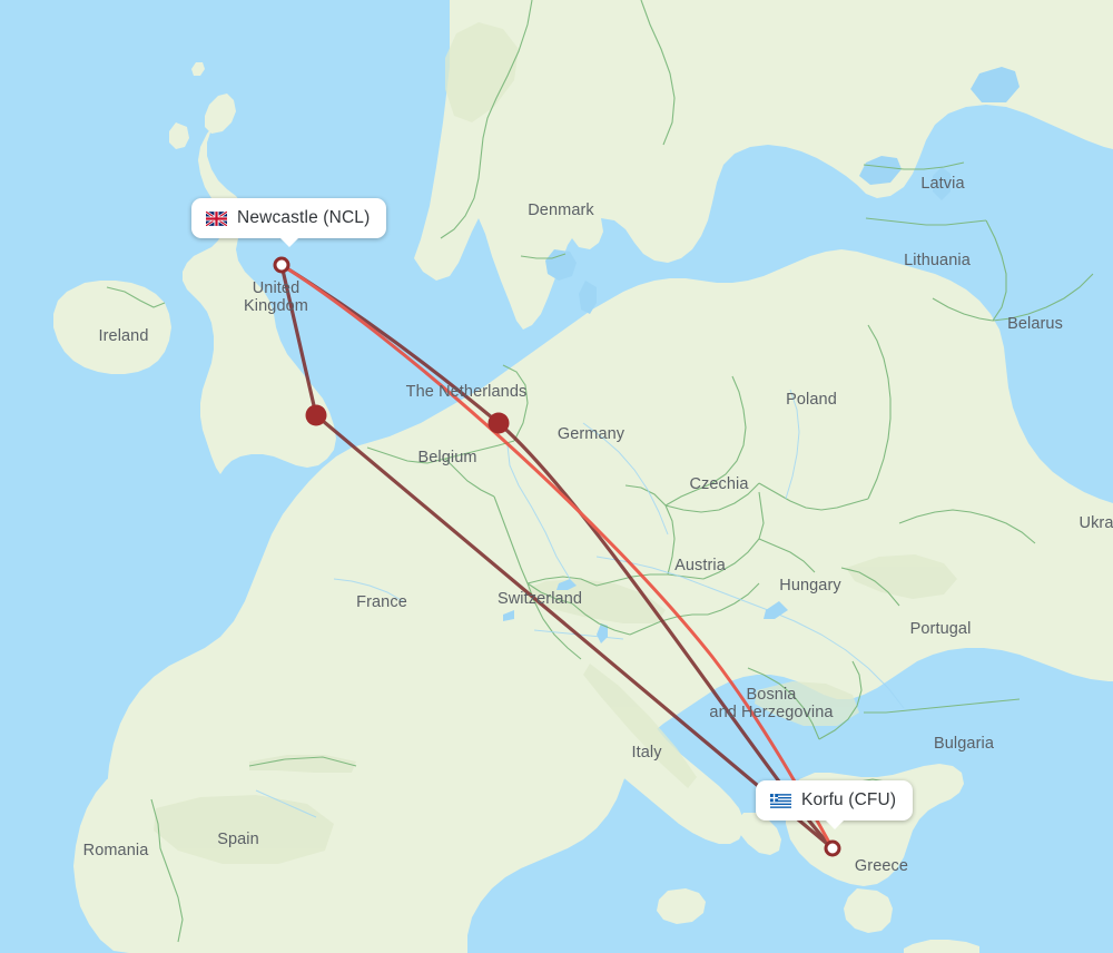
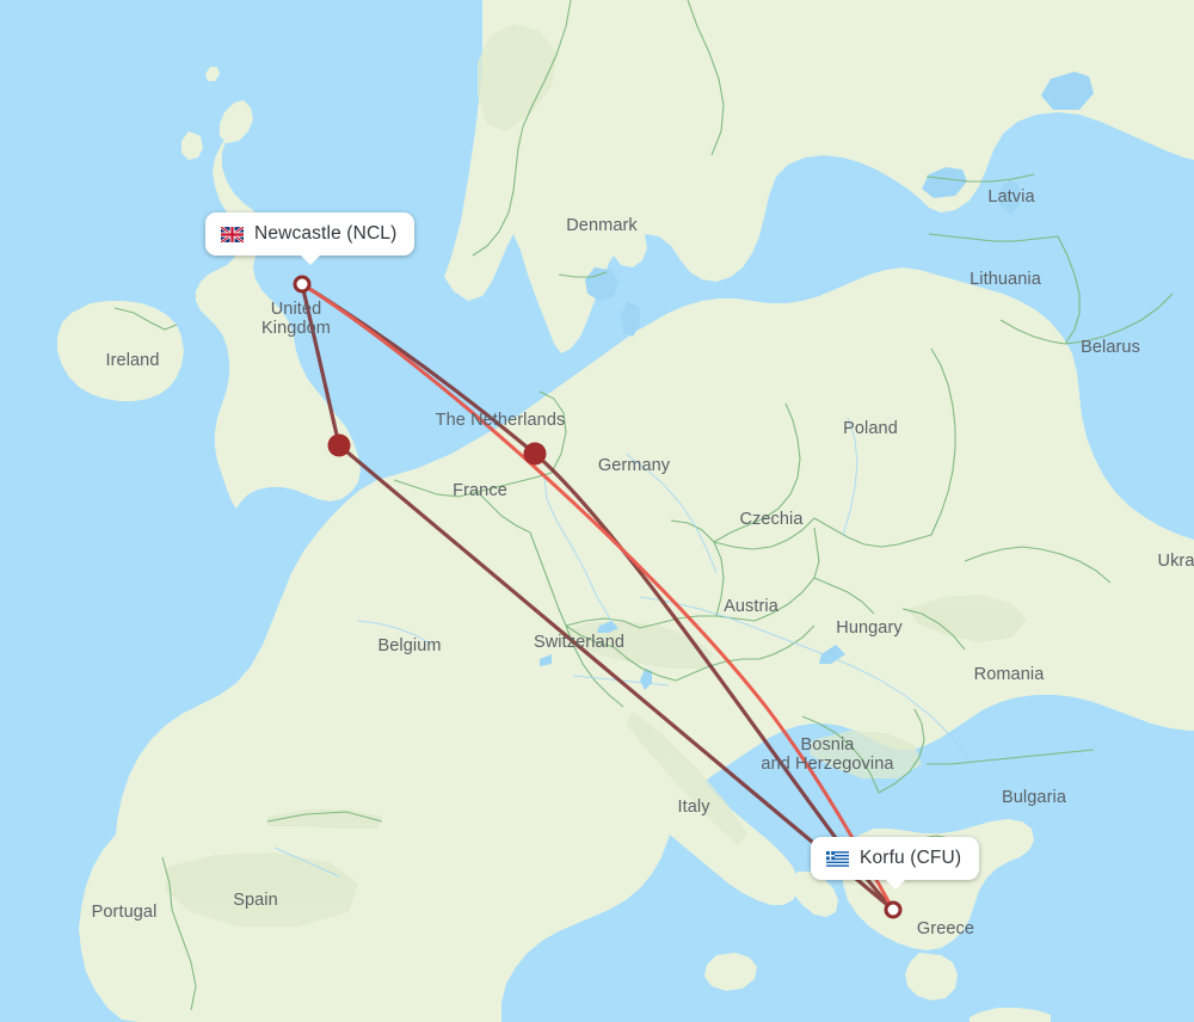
  Ireland
  United
  Kingdom
  Denmark
  The Netherlands
- Belgium
+ France
  Germany
- France
+ Belgium
  Switzerland
  Italy
  Spain
- Romania
+ Portugal
  Poland
  Czechia
  Austria
  Hungary
  Bosnia
  and Herzegovina
- Portugal
+ Romania
  Bulgaria
  Greece
  Latvia
  Lithuania
  Belarus
  Ukra
  Newcastle (NCL)
  Korfu (CFU)
